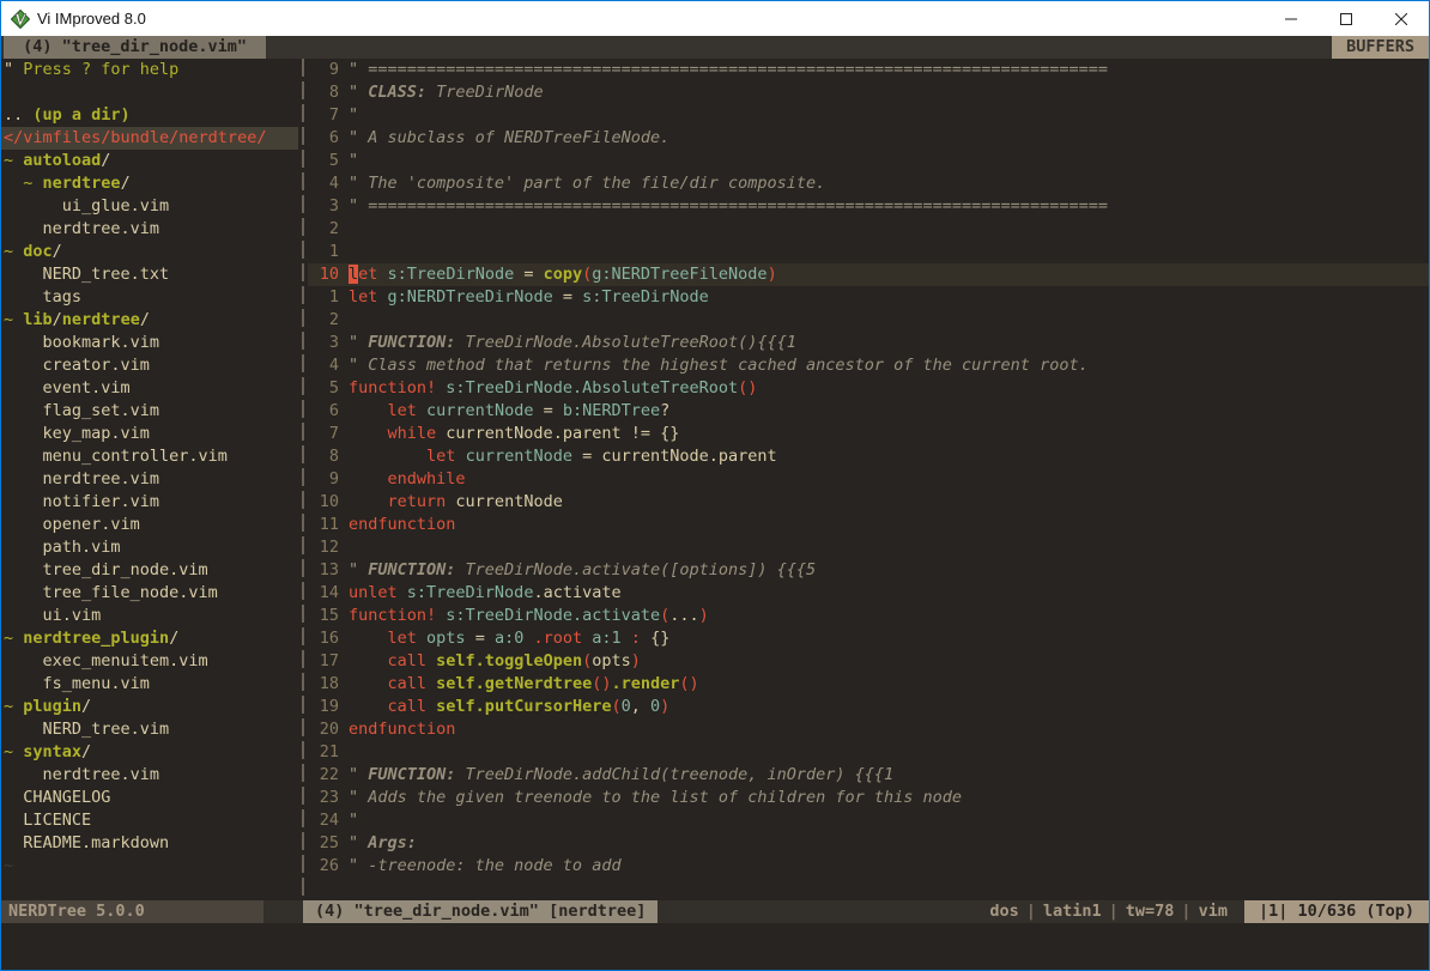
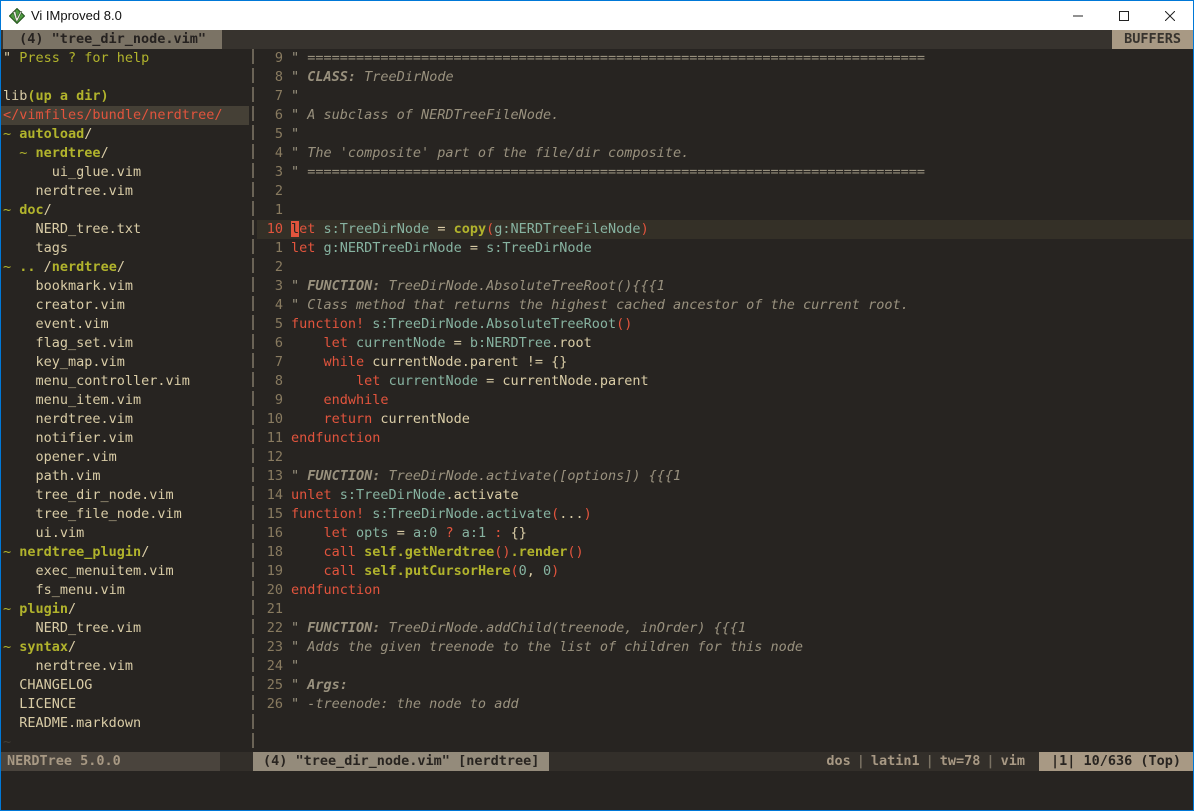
  Vi IMproved 8.0
  (4) "tree_dir_node.vim"
  BUFFERS
  " Press ? for help
- .. (up a dir)
+ lib(up a dir)
  </vimfiles/bundle/nerdtree/
  ~ autoload/
  ~ nerdtree/
  ui_glue.vim
  nerdtree.vim
  ~ doc/
  NERD_tree.txt
  tags
- ~ lib/nerdtree/
+ ~ .. /nerdtree/
  bookmark.vim
  creator.vim
  event.vim
  flag_set.vim
  key_map.vim
  menu_controller.vim
+ menu_item.vim
  nerdtree.vim
  notifier.vim
  opener.vim
  path.vim
  tree_dir_node.vim
  tree_file_node.vim
  ui.vim
  ~ nerdtree_plugin/
  exec_menuitem.vim
  fs_menu.vim
  ~ plugin/
  NERD_tree.vim
  ~ syntax/
  nerdtree.vim
  CHANGELOG
  LICENCE
  README.markdown
  ~
  9
  " ============================================================================
  8
  " CLASS: TreeDirNode
  7
  "
  6
  " A subclass of NERDTreeFileNode.
  5
  "
  4
  " The 'composite' part of the file/dir composite.
  3
  " ============================================================================
  2
  1
  10
  let s:TreeDirNode = copy(g:NERDTreeFileNode)
  1
  let g:NERDTreeDirNode = s:TreeDirNode
  2
  3
  " FUNCTION: TreeDirNode.AbsoluteTreeRoot(){{{1
  4
  " Class method that returns the highest cached ancestor of the current root.
  5
  function! s:TreeDirNode.AbsoluteTreeRoot()
  6
- let currentNode = b:NERDTree?
+ let currentNode = b:NERDTree.root
  7
  while currentNode.parent != {}
  8
  let currentNode = currentNode.parent
  9
  endwhile
  10
  return currentNode
  11
  endfunction
  12
  13
- " FUNCTION: TreeDirNode.activate([options]) {{{5
+ " FUNCTION: TreeDirNode.activate([options]) {{{1
  14
  unlet s:TreeDirNode.activate
  15
  function! s:TreeDirNode.activate(...)
  16
- let opts = a:0 .root a:1 : {}
+ let opts = a:0 ? a:1 : {}
- 17
- call self.toggleOpen(opts)
  18
  call self.getNerdtree().render()
  19
  call self.putCursorHere(0, 0)
  20
  endfunction
  21
  22
  " FUNCTION: TreeDirNode.addChild(treenode, inOrder) {{{1
  23
  " Adds the given treenode to the list of children for this node
  24
  "
  25
  " Args:
  26
  " -treenode: the node to add
  NERDTree 5.0.0
  (4) "tree_dir_node.vim" [nerdtree]
  dos | latin1 | tw=78 | vim
  |1| 10/636 (Top)
